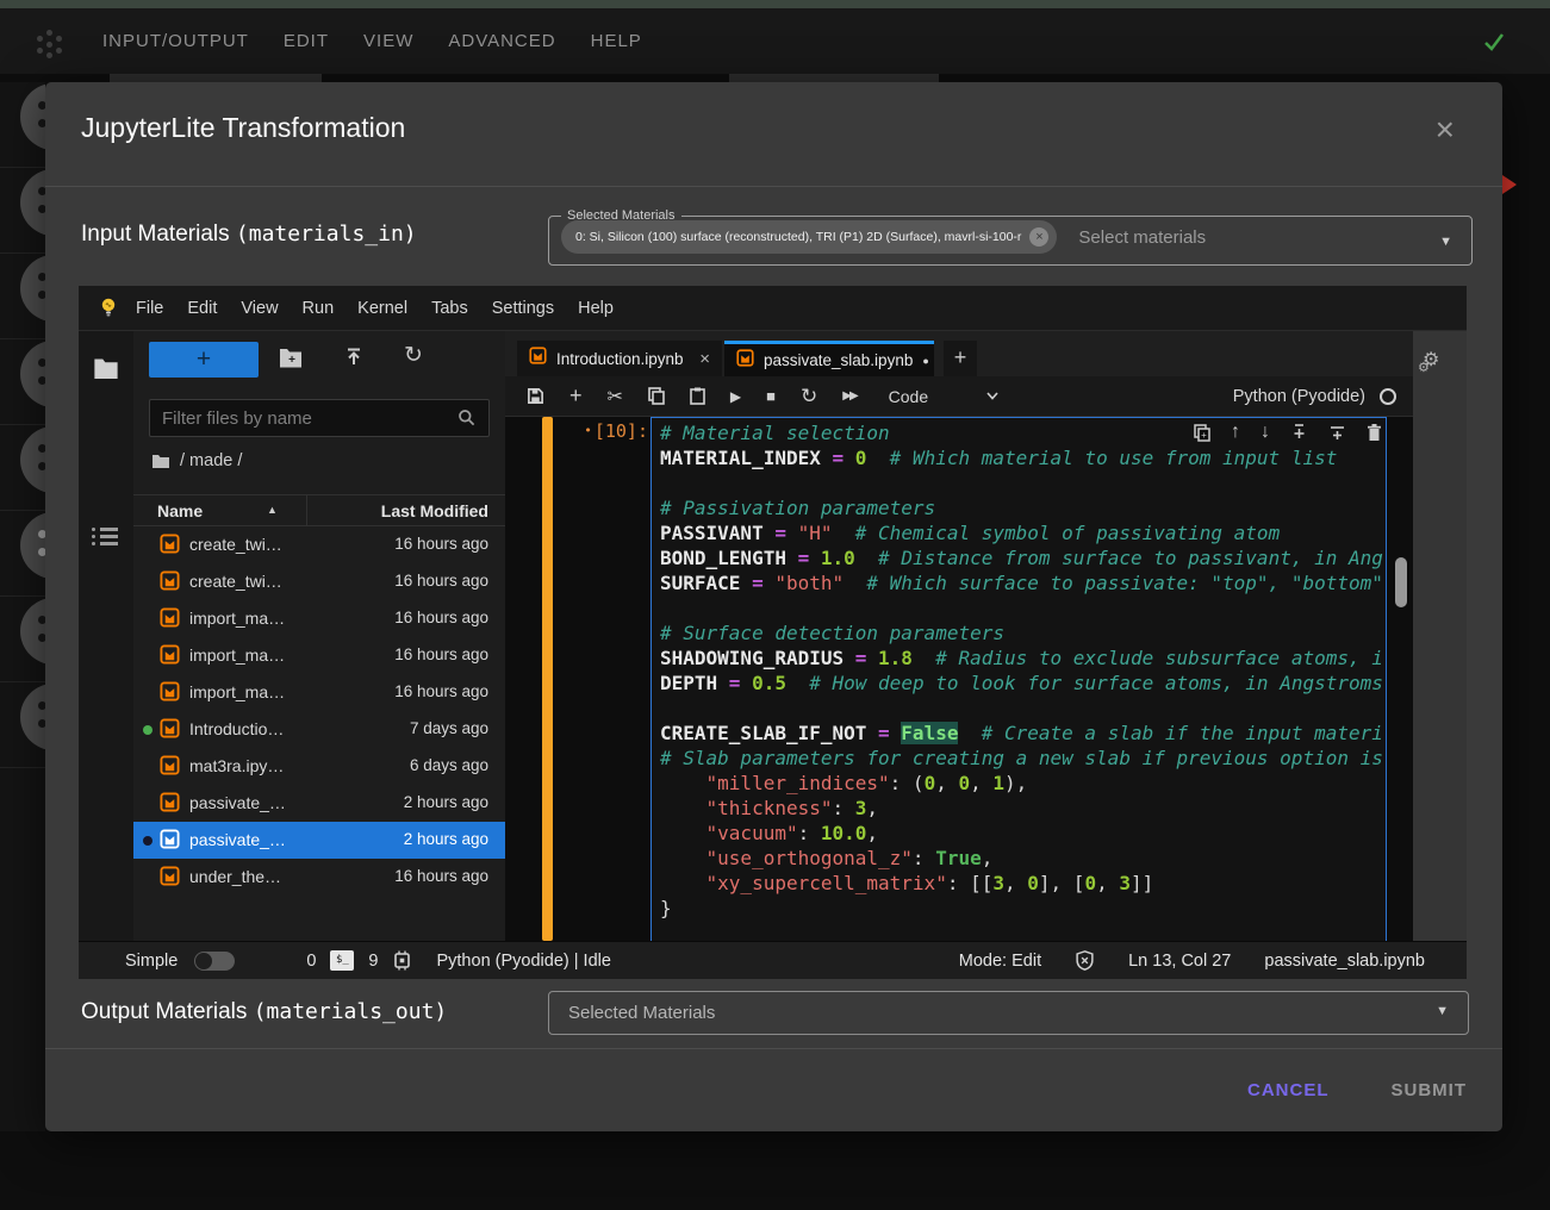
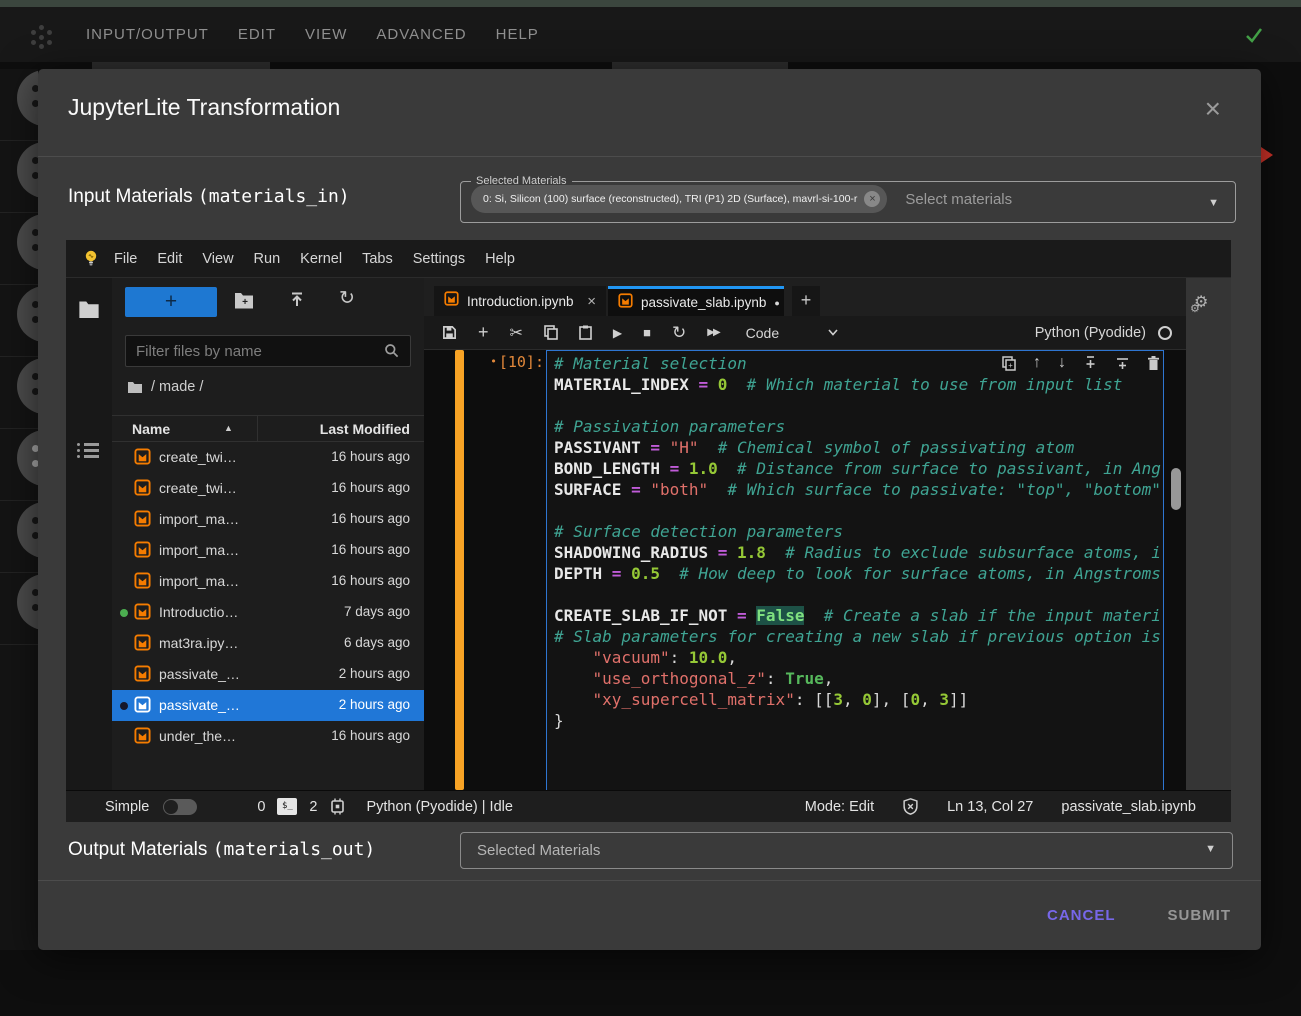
  INPUT/OUTPUT
  EDIT
  VIEW
  ADVANCED
  HELP
  JupyterLite Transformation
  ×
  Input Materials (materials_in)
  Selected Materials
  0: Si, Silicon (100) surface (reconstructed), TRI (P1) 2D (Surface), mavrl-si-100-r
  ×
  Select materials
  ▼
  File
  Edit
  View
  Run
  Kernel
  Tabs
  Settings
  Help
  +
  +
  ↻
  Filter files by name
  / made /
  Name
  ▲
  Last Modified
  create_twi…
  16 hours ago
  create_twi…
  16 hours ago
  import_ma…
  16 hours ago
  import_ma…
  16 hours ago
  import_ma…
  16 hours ago
  Introductio…
  7 days ago
  mat3ra.ipy…
  6 days ago
  passivate_…
  2 hours ago
  passivate_…
  2 hours ago
  under_the…
  16 hours ago
  Introduction.ipynb
  ×
  passivate_slab.ipynb
  ●
  +
  +
  ✂
  ▶
  ■
  ↻
  ▶▶
  Code
  Python (Pyodide)
  • [10]:
  # Material selection
  MATERIAL_INDEX = 0 # Which material to use from input list
  # Passivation parameters
  PASSIVANT = "H" # Chemical symbol of passivating atom
  BOND_LENGTH = 1.0 # Distance from surface to passivant, in Ang
  SURFACE = "both" # Which surface to passivate: "top", "bottom"
  # Surface detection parameters
  SHADOWING_RADIUS = 1.8 # Radius to exclude subsurface atoms, i
  DEPTH = 0.5 # How deep to look for surface atoms, in Angstroms
  CREATE_SLAB_IF_NOT = False # Create a slab if the input materi
  # Slab parameters for creating a new slab if previous option is
- "miller_indices": (0, 0, 1),
- "thickness": 3,
  "vacuum": 10.0,
  "use_orthogonal_z": True,
  "xy_supercell_matrix": [[3, 0], [0, 3]]
  }
  +
  ↑
  ↓
  ⚙
  ⚙
  Simple
  0
  $_
- 9
+ 2
  Python (Pyodide) | Idle
  Mode: Edit
  Ln 13, Col 27
  passivate_slab.ipynb
  Output Materials (materials_out)
  Selected Materials
  ▼
  CANCEL
  SUBMIT
